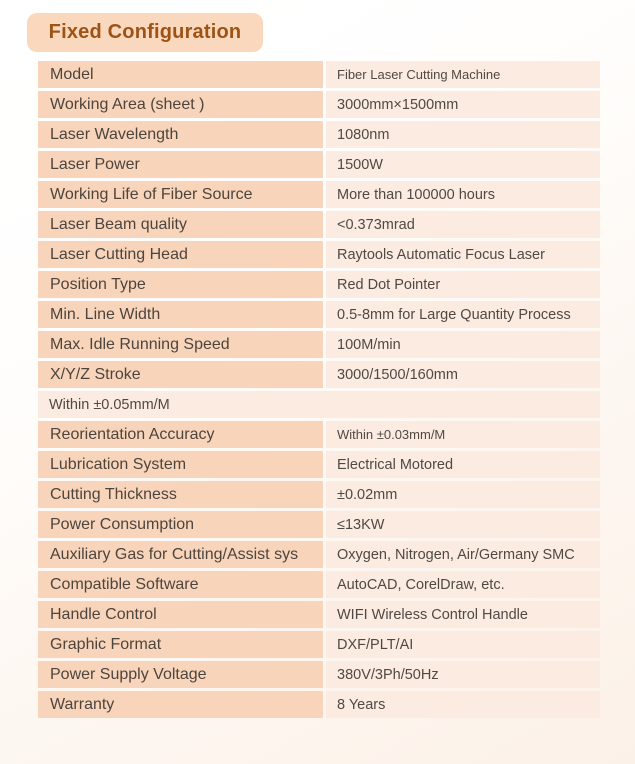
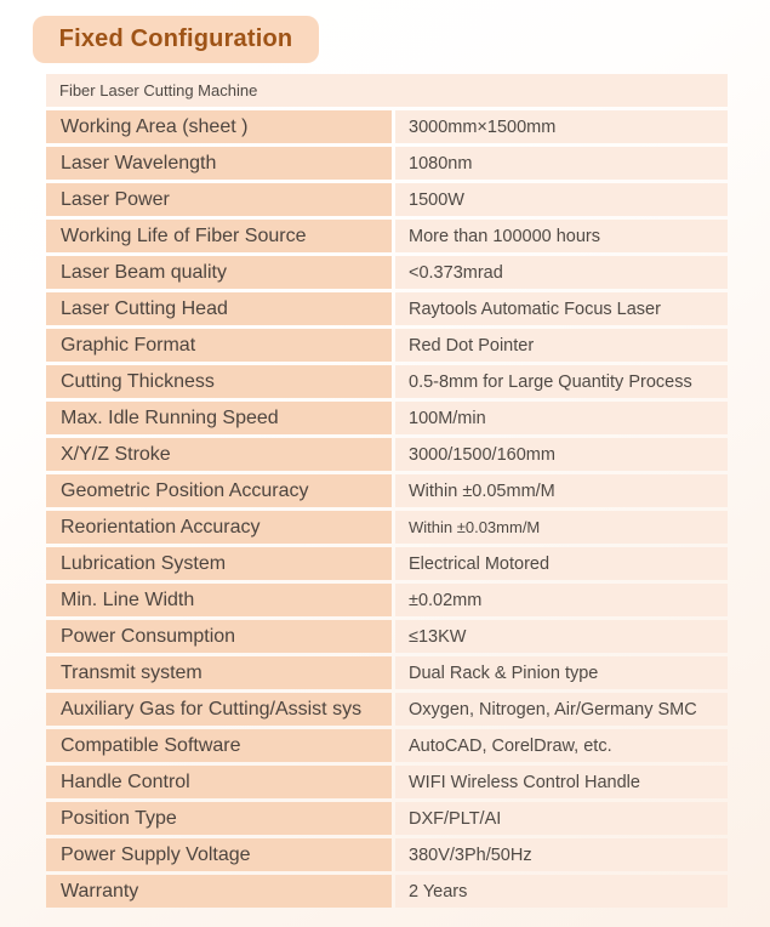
  Fixed Configuration
- Model
  Fiber Laser Cutting Machine
  Working Area (sheet )
  3000mm×1500mm
  Laser Wavelength
  1080nm
  Laser Power
  1500W
  Working Life of Fiber Source
  More than 100000 hours
  Laser Beam quality
  <0.373mrad
  Laser Cutting Head
  Raytools Automatic Focus Laser
- Position Type
+ Graphic Format
  Red Dot Pointer
- Min. Line Width
+ Cutting Thickness
  0.5-8mm for Large Quantity Process
  Max. Idle Running Speed
  100M/min
  X/Y/Z Stroke
  3000/1500/160mm
+ Geometric Position Accuracy
  Within ±0.05mm/M
  Reorientation Accuracy
  Within ±0.03mm/M
  Lubrication System
  Electrical Motored
- Cutting Thickness
+ Min. Line Width
  ±0.02mm
  Power Consumption
  ≤13KW
+ Transmit system
+ Dual Rack & Pinion type
  Auxiliary Gas for Cutting/Assist sys
  Oxygen, Nitrogen, Air/Germany SMC
  Compatible Software
  AutoCAD, CorelDraw, etc.
  Handle Control
  WIFI Wireless Control Handle
- Graphic Format
+ Position Type
  DXF/PLT/AI
  Power Supply Voltage
  380V/3Ph/50Hz
  Warranty
- 8 Years
+ 2 Years
